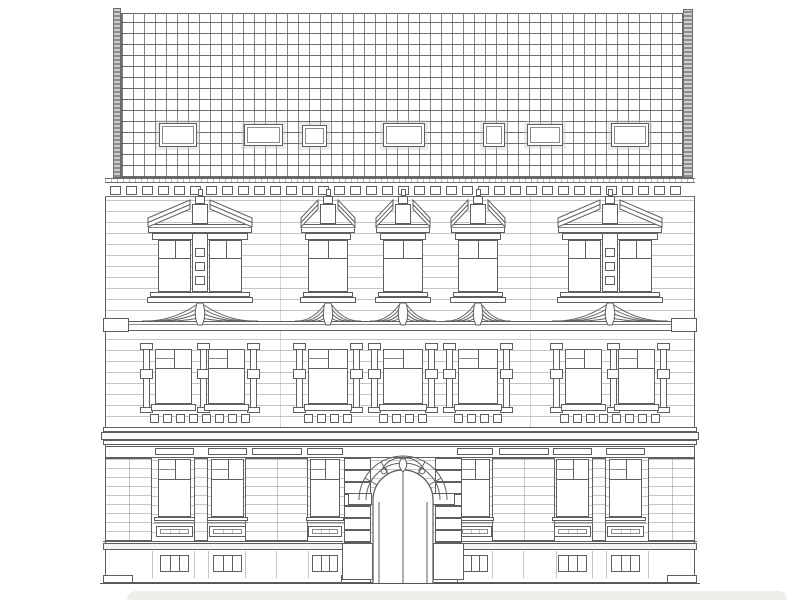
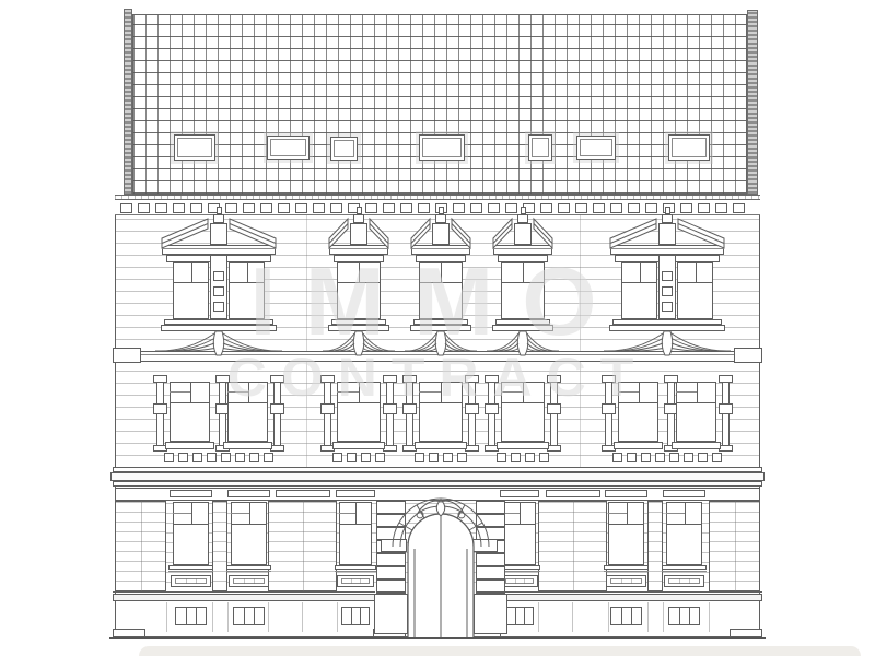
+ IMMO
+ CONTRACT
